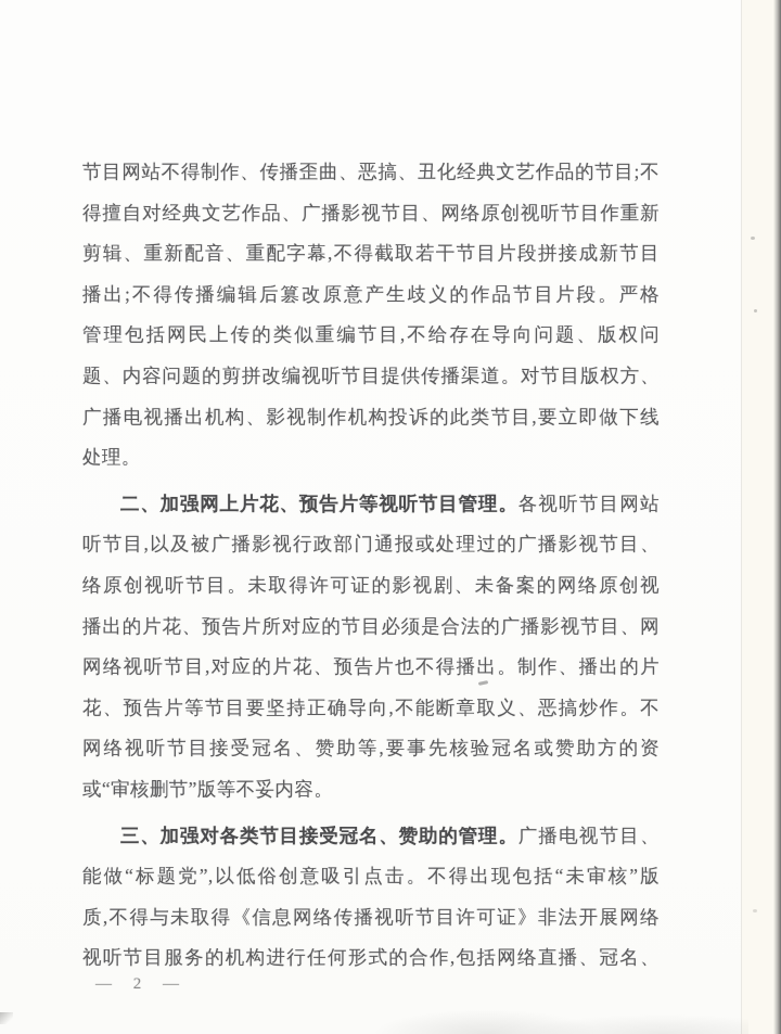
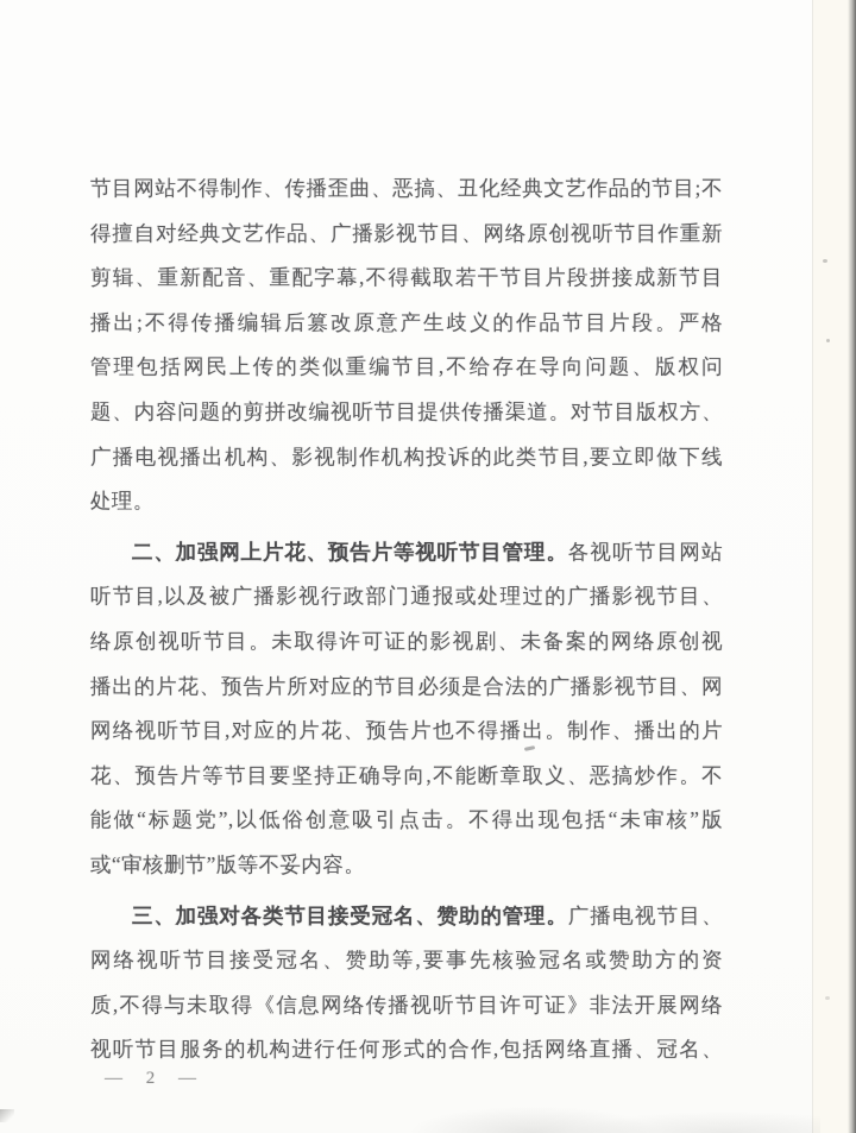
  节目网站不得制作、传播歪曲、恶搞、丑化经典文艺作品的节目;不
  得擅自对经典文艺作品、广播影视节目、网络原创视听节目作重新
  剪辑、重新配音、重配字幕,不得截取若干节目片段拼接成新节目
  播出;不得传播编辑后篡改原意产生歧义的作品节目片段。严格
  管理包括网民上传的类似重编节目,不给存在导向问题、版权问
  题、内容问题的剪拼改编视听节目提供传播渠道。对节目版权方、
  广播电视播出机构、影视制作机构投诉的此类节目,要立即做下线
  处理。
  二、加强网上片花、预告片等视听节目管理。各视听节目网站
  听节目,以及被广播影视行政部门通报或处理过的广播影视节目、
  络原创视听节目。未取得许可证的影视剧、未备案的网络原创视
  播出的片花、预告片所对应的节目必须是合法的广播影视节目、网
  网络视听节目,对应的片花、预告片也不得播出。制作、播出的片
  花、预告片等节目要坚持正确导向,不能断章取义、恶搞炒作。不
- 网络视听节目接受冠名、赞助等,要事先核验冠名或赞助方的资
+ 能做“标题党”,以低俗创意吸引点击。不得出现包括“未审核”版
  或“审核删节”版等不妥内容。
  三、加强对各类节目接受冠名、赞助的管理。广播电视节目、
- 能做“标题党”,以低俗创意吸引点击。不得出现包括“未审核”版
+ 网络视听节目接受冠名、赞助等,要事先核验冠名或赞助方的资
  质,不得与未取得《信息网络传播视听节目许可证》非法开展网络
  视听节目服务的机构进行任何形式的合作,包括网络直播、冠名、
  — 2 —
